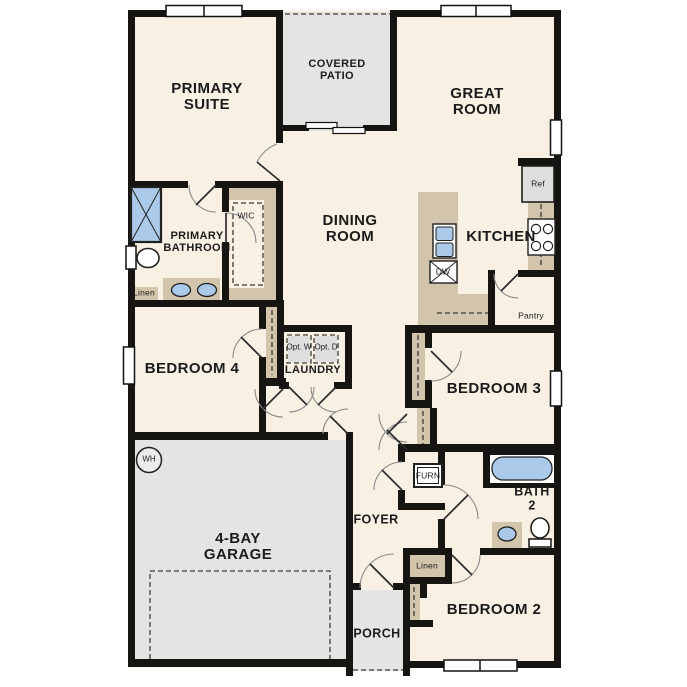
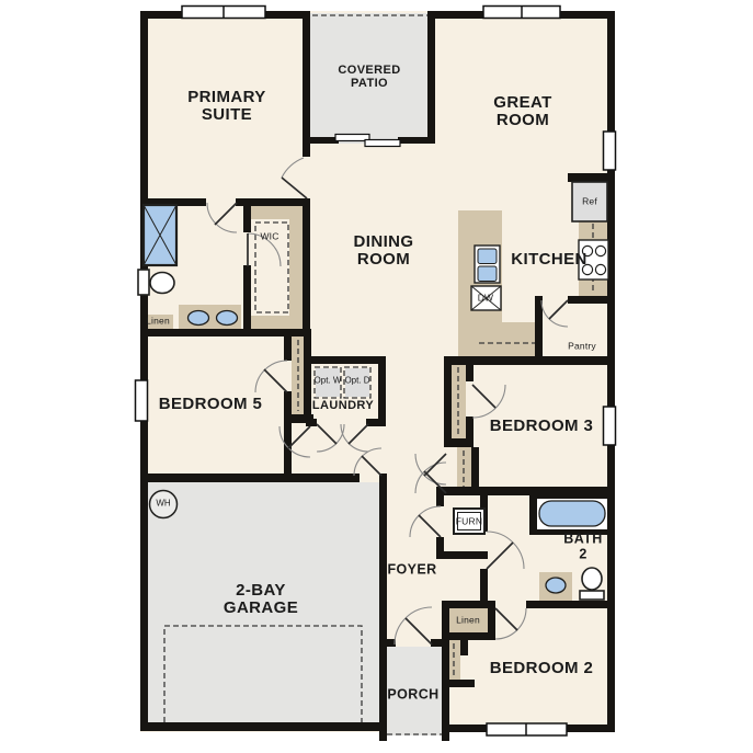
  PRIMARY SUITE
  COVERED PATIO
  GREAT ROOM
  DINING ROOM
  KITCHEN
- PRIMARY BATHROOM
  WIC
- BEDROOM 4
+ BEDROOM 5
  LAUNDRY
  BEDROOM 3
  BATH 2
  FOYER
  BEDROOM 2
- 4-BAY GARAGE
+ 2-BAY GARAGE
  PORCH
  Pantry
  Ref
  DW
  FURN
  WH
  Linen
  Linen
  Opt. W
  Opt. D
